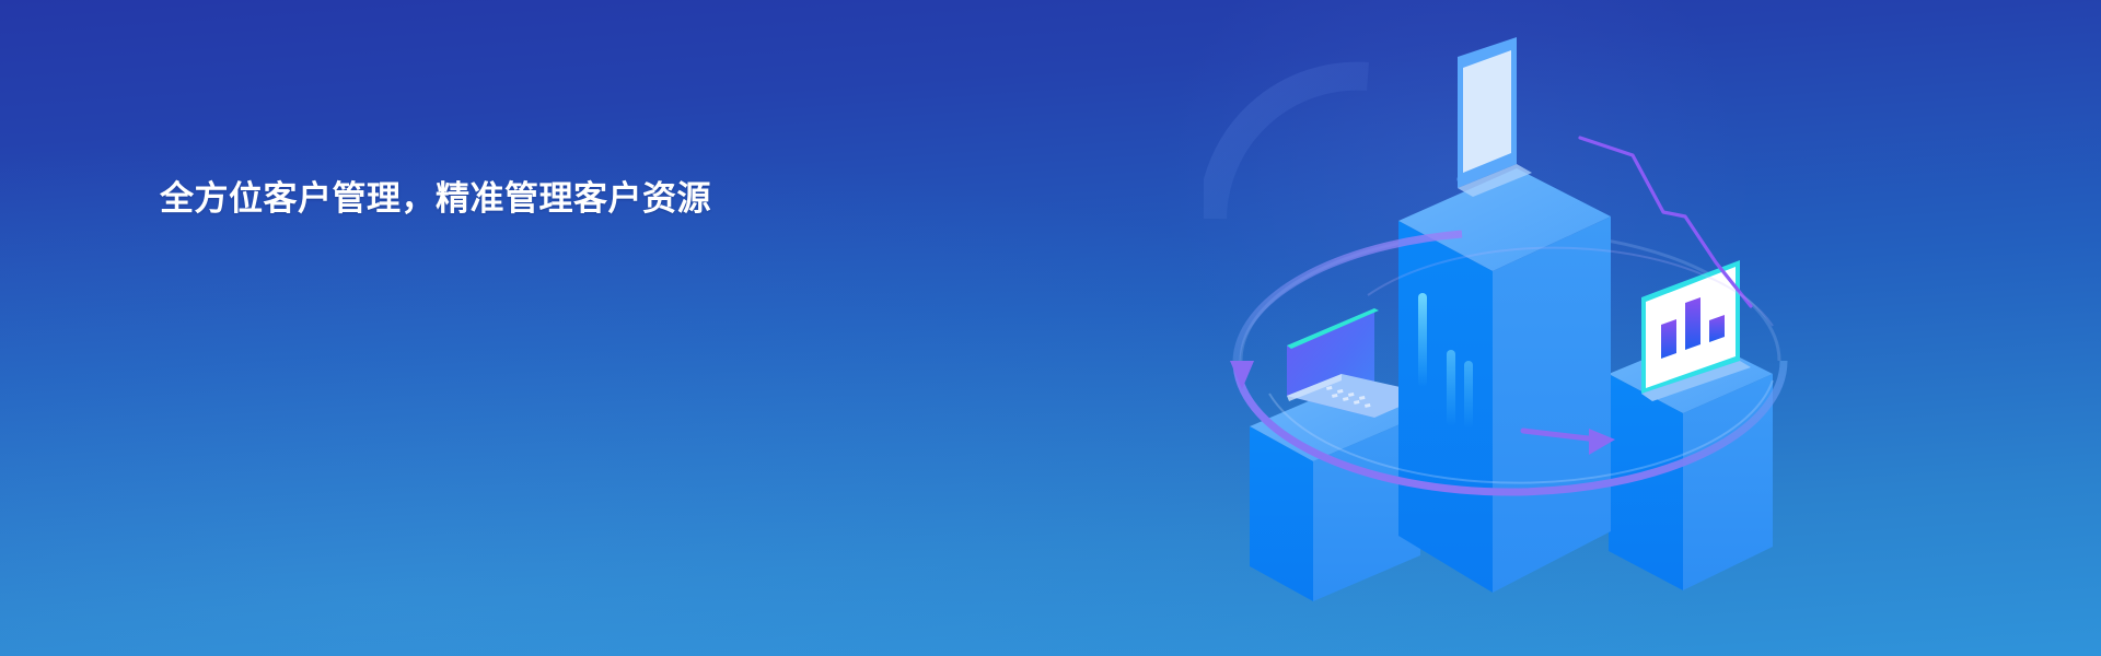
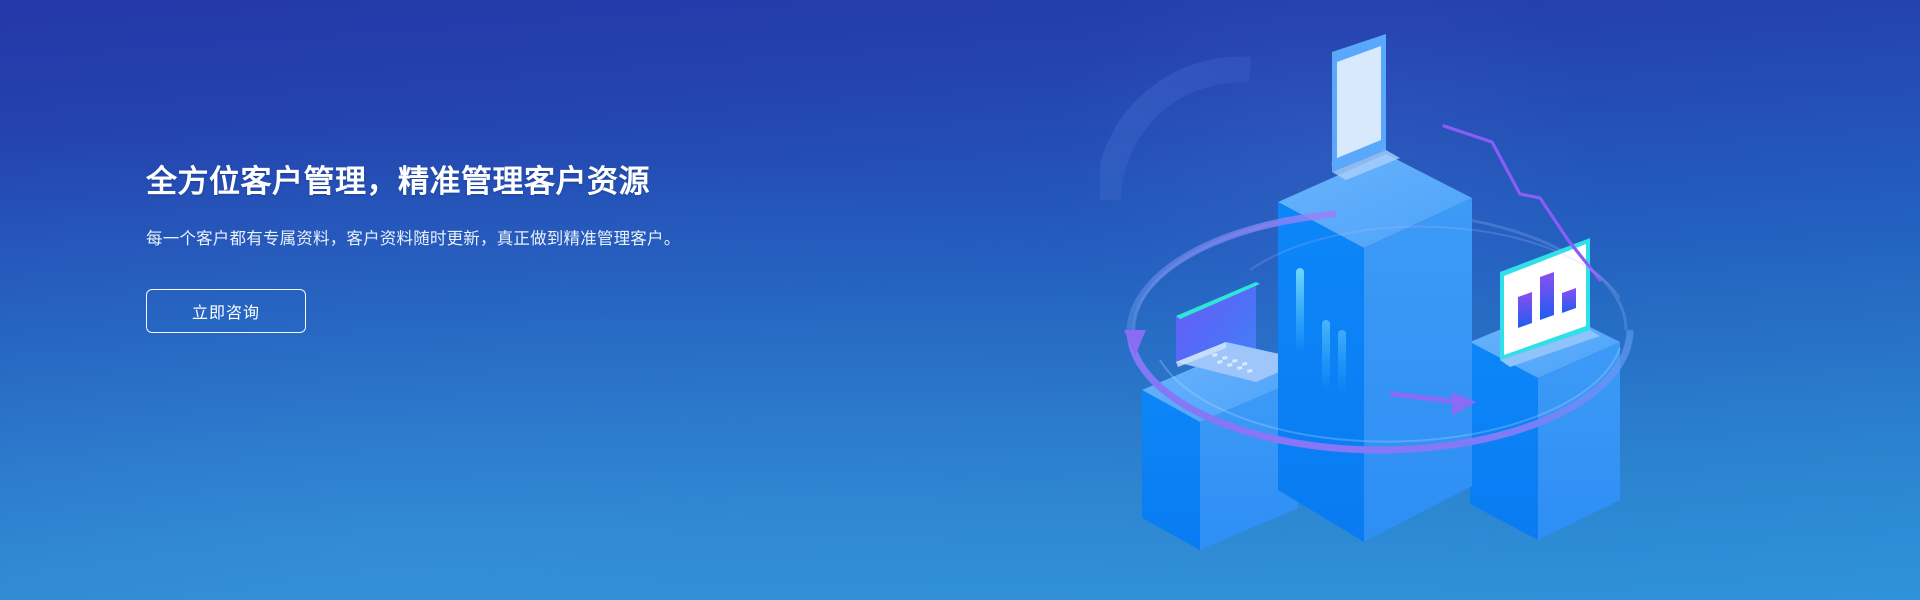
  全方位客户管理，精准管理客户资源
+ 每一个客户都有专属资料，客户资料随时更新，真正做到精准管理客户。
+ 立即咨询
